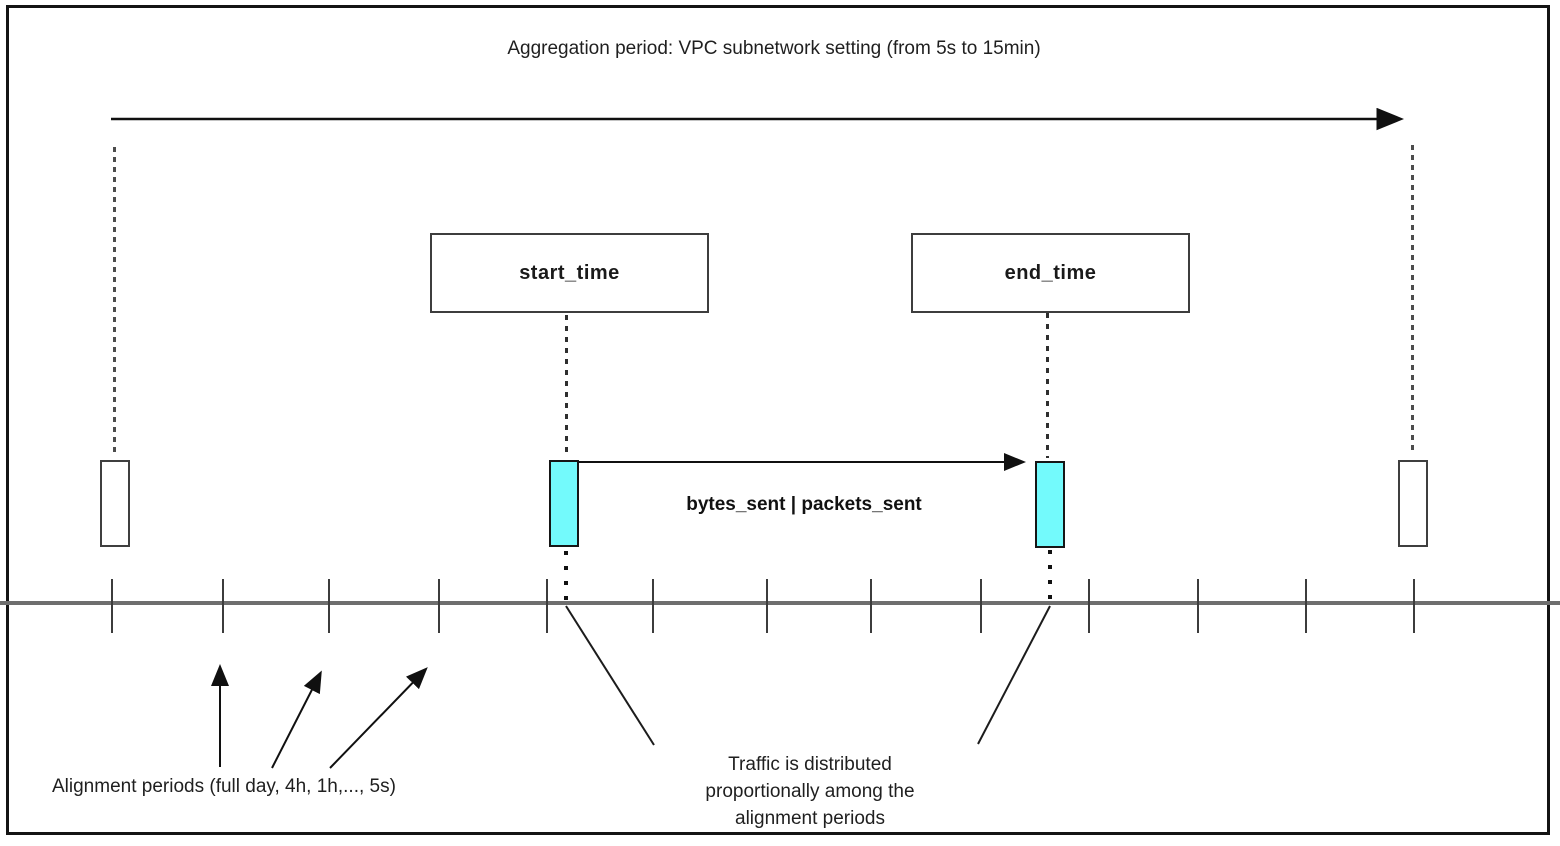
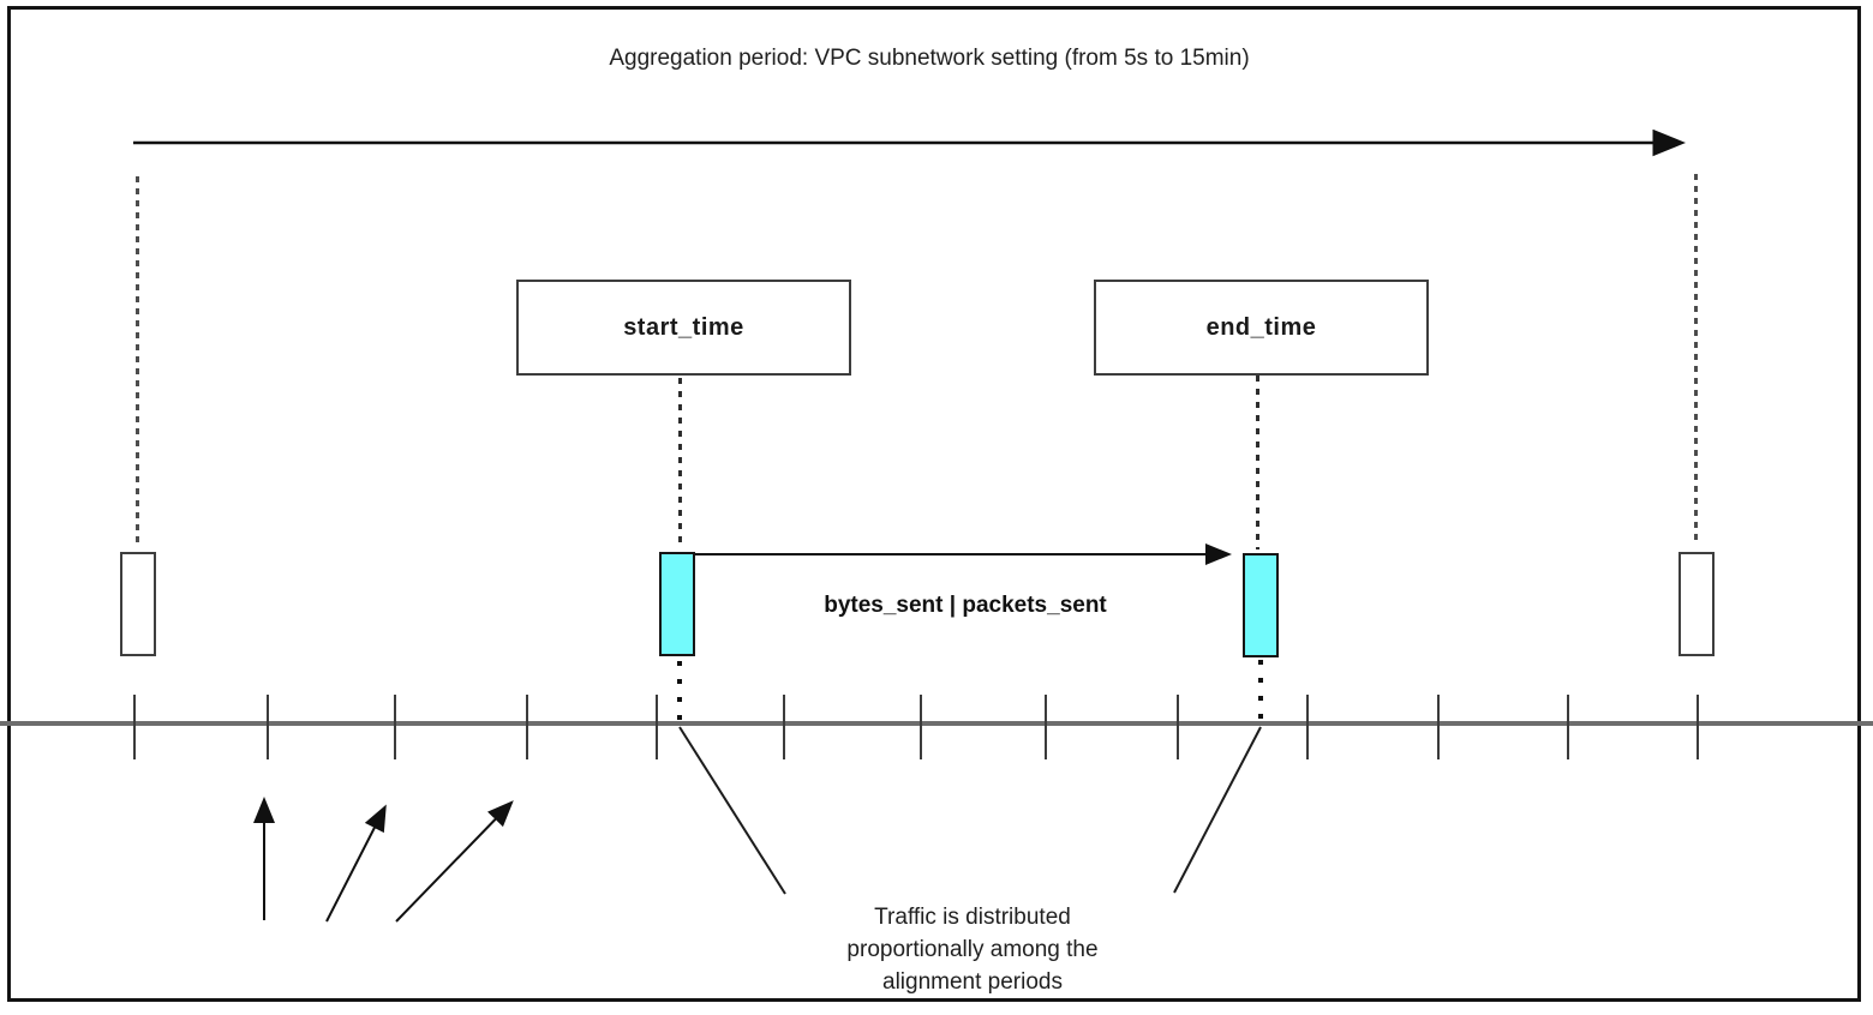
  Aggregation period: VPC subnetwork setting (from 5s to 15min)
  start_time
  end_time
  bytes_sent | packets_sent
- Alignment periods (full day, 4h, 1h,..., 5s)
  Traffic is distributed
  proportionally among the
  alignment periods
